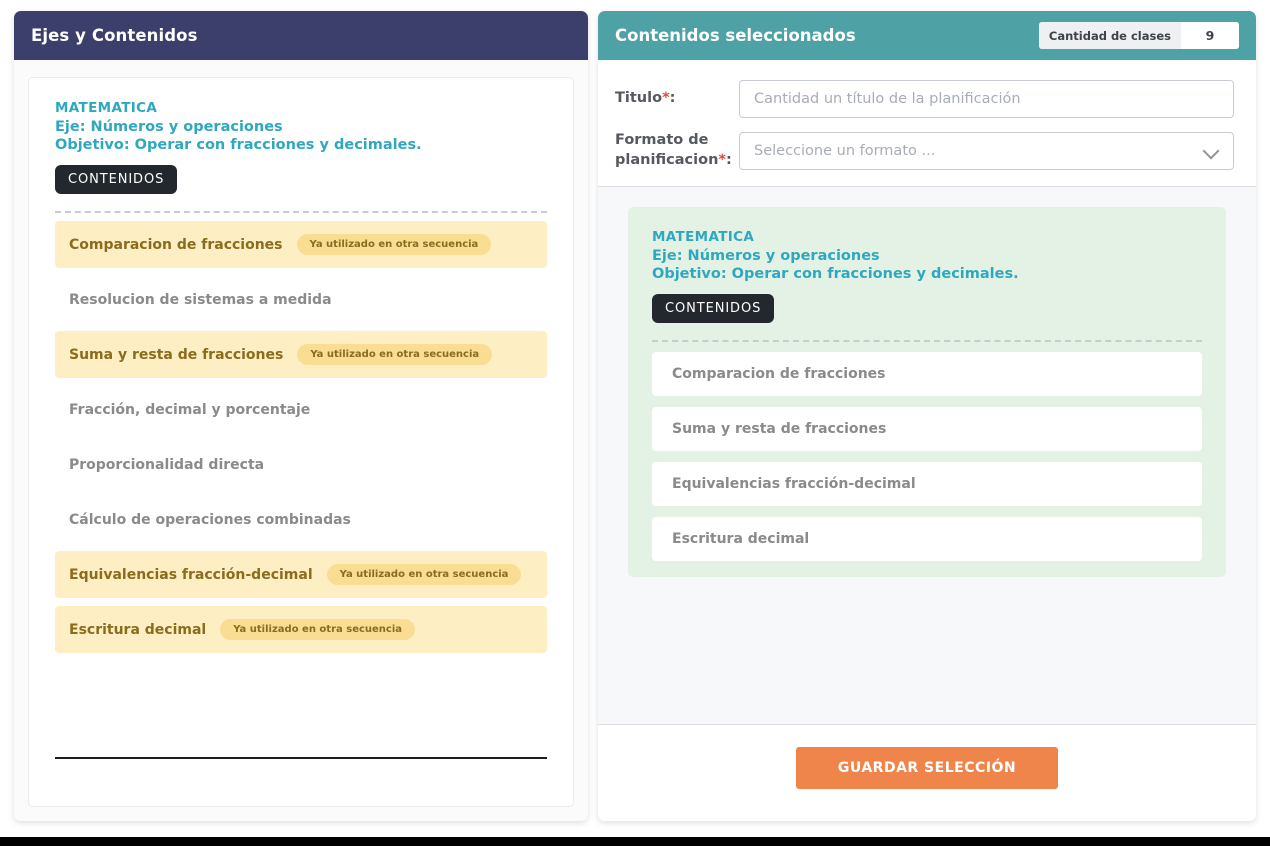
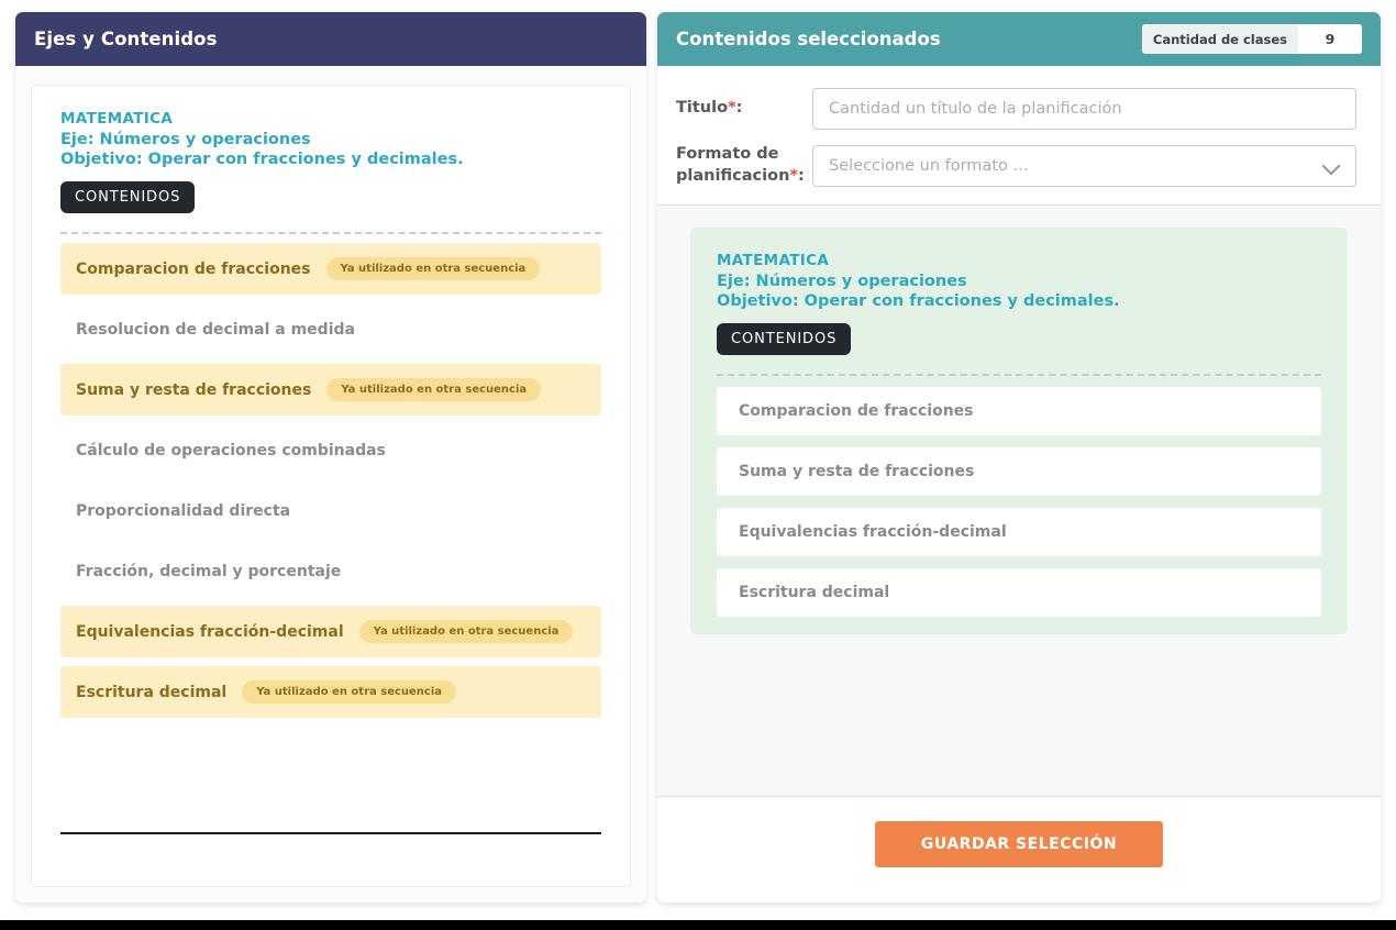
  Ejes y Contenidos
  MATEMATICA
  Eje: Números y operaciones
  Objetivo: Operar con fracciones y decimales.
  CONTENIDOS
  Comparacion de fracciones
  Ya utilizado en otra secuencia
- Resolucion de sistemas a medida
+ Resolucion de decimal a medida
  Suma y resta de fracciones
  Ya utilizado en otra secuencia
- Fracción, decimal y porcentaje
+ Cálculo de operaciones combinadas
  Proporcionalidad directa
- Cálculo de operaciones combinadas
+ Fracción, decimal y porcentaje
  Equivalencias fracción-decimal
  Ya utilizado en otra secuencia
  Escritura decimal
  Ya utilizado en otra secuencia
  Contenidos seleccionados
  Cantidad de clases
  9
  Titulo*:
  Cantidad un título de la planificación
  Formato de
  planificacion*:
  Seleccione un formato ...
  MATEMATICA
  Eje: Números y operaciones
  Objetivo: Operar con fracciones y decimales.
  CONTENIDOS
  Comparacion de fracciones
  Suma y resta de fracciones
  Equivalencias fracción-decimal
  Escritura decimal
  GUARDAR SELECCIÓN
